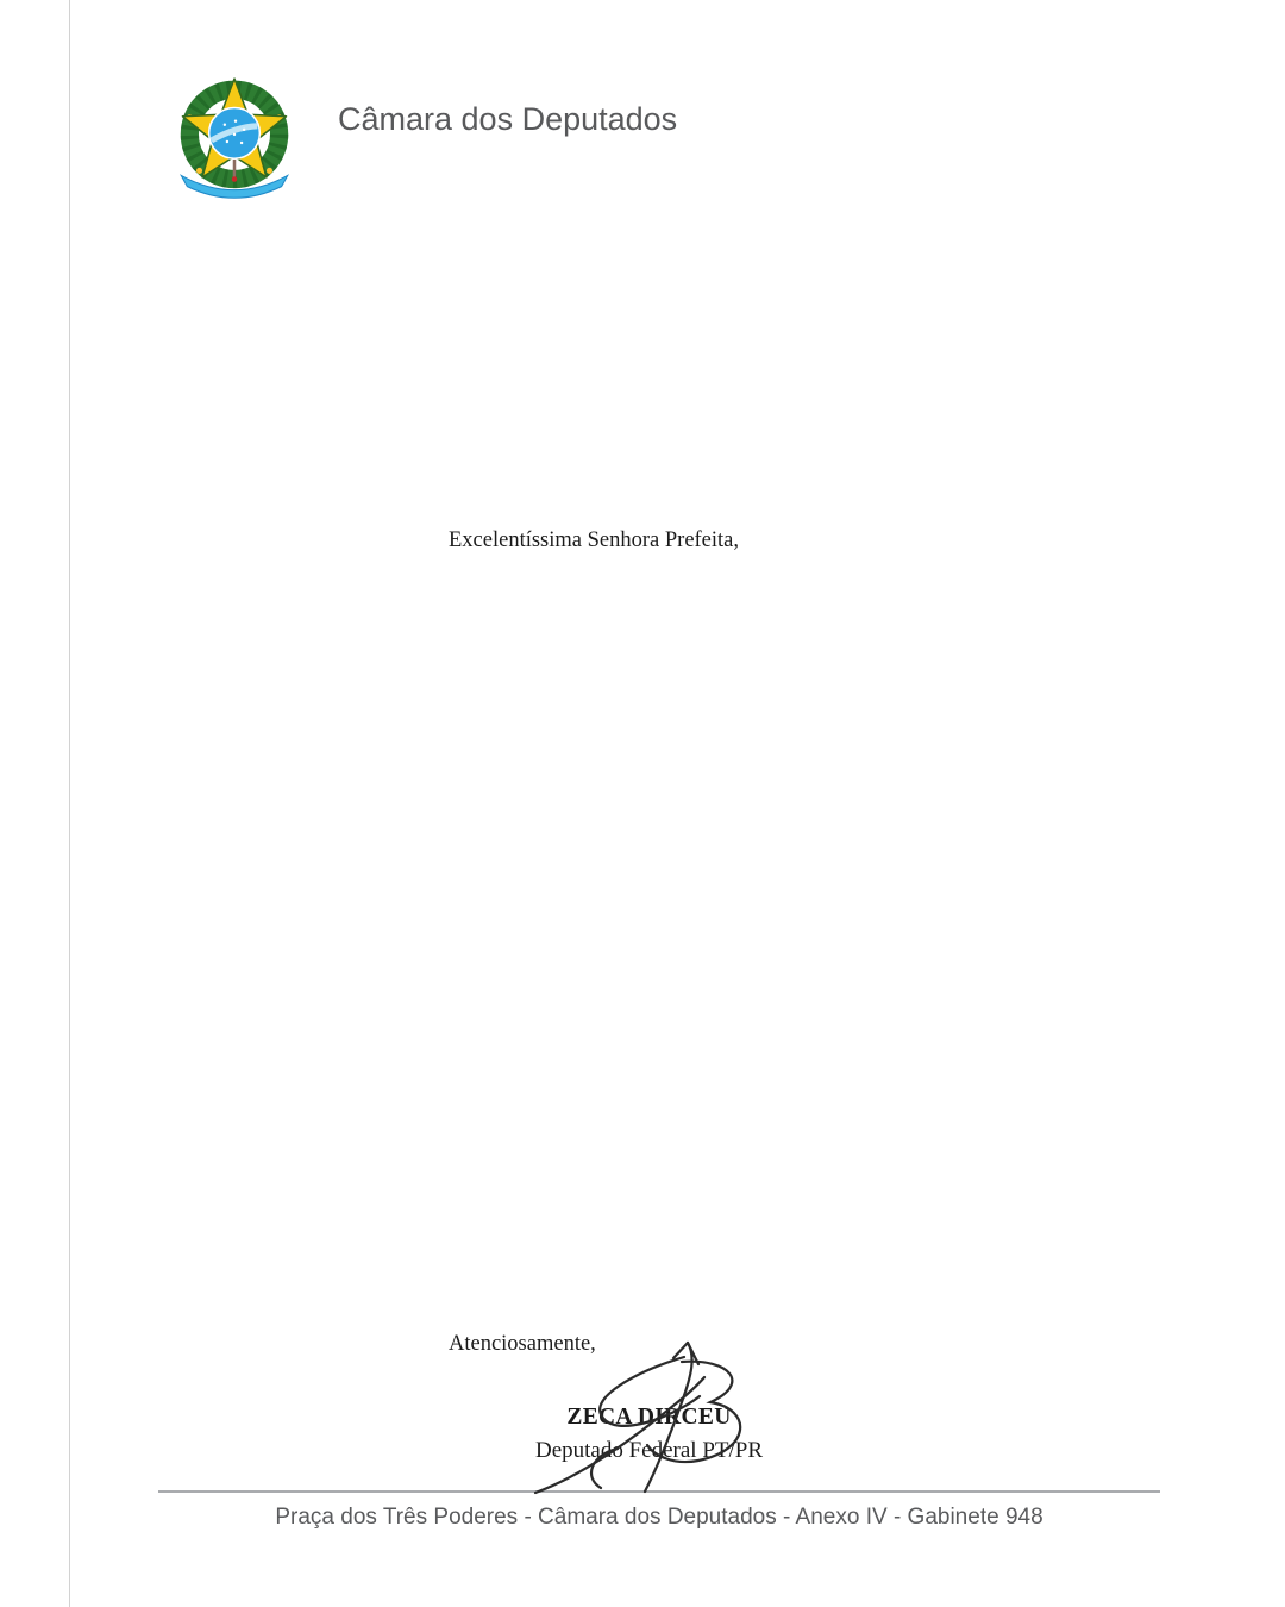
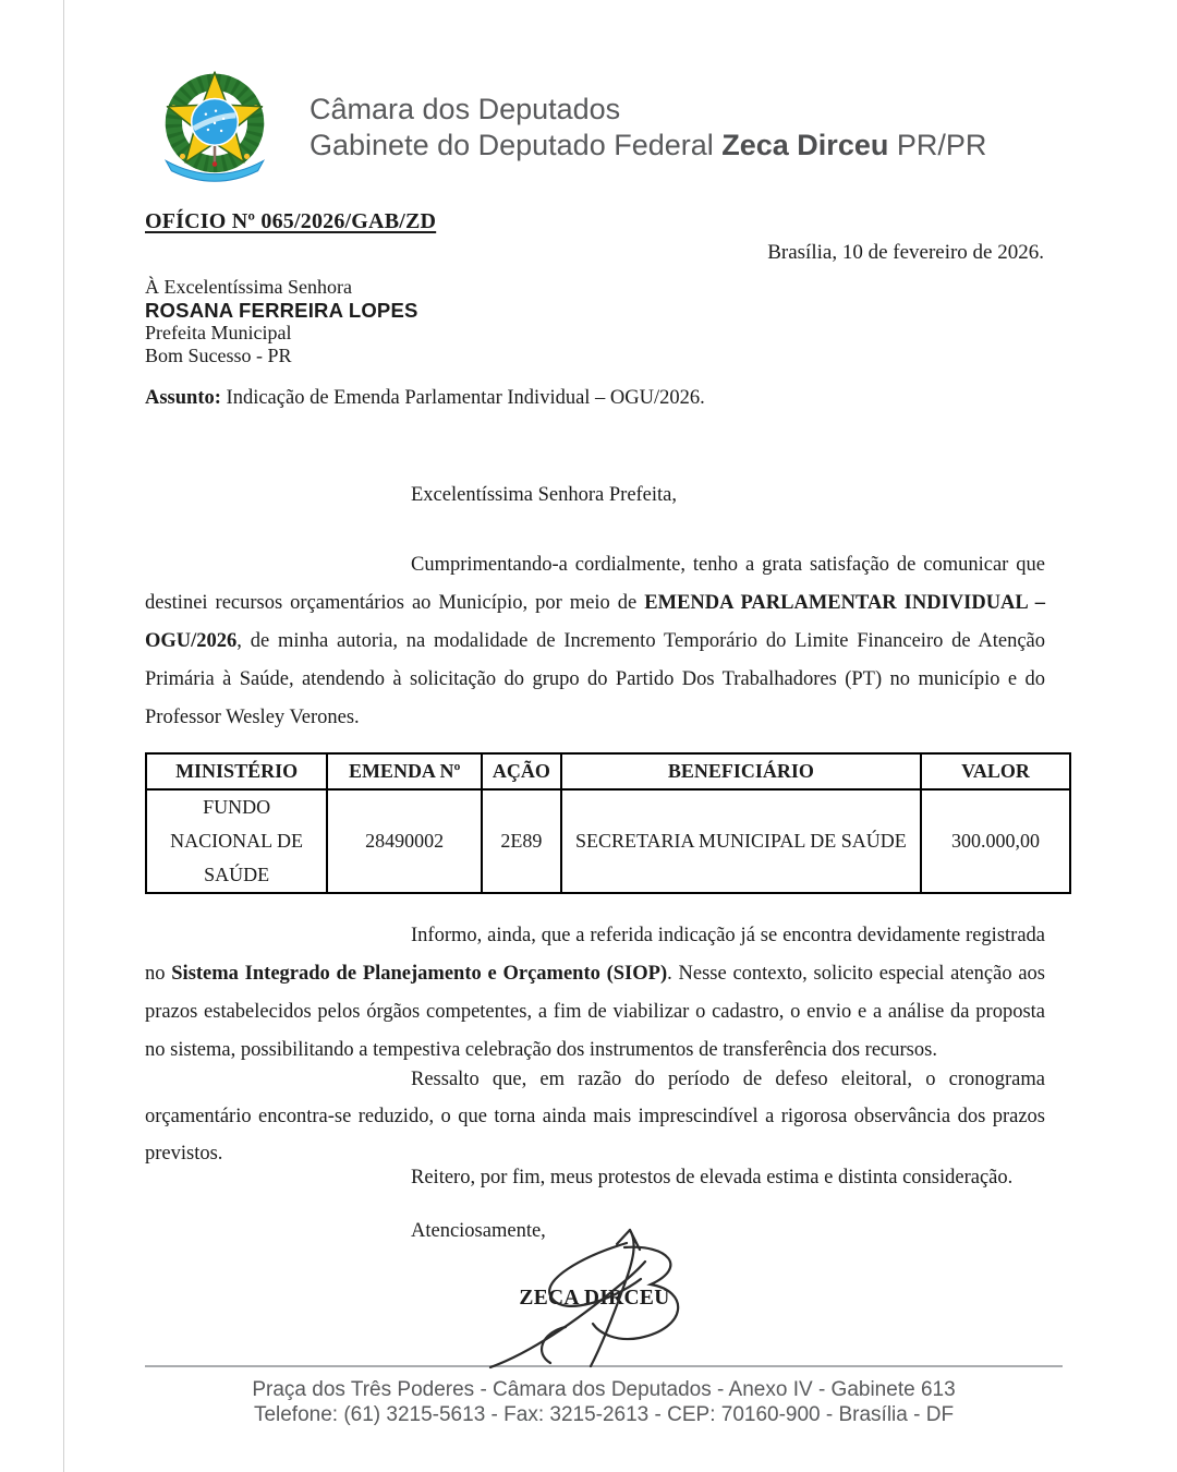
  Câmara dos Deputados
+ Gabinete do Deputado Federal Zeca Dirceu PR/PR
+ OFÍCIO Nº 065/2026/GAB/ZD
+ Brasília, 10 de fevereiro de 2026.
+ À Excelentíssima Senhora
+ ROSANA FERREIRA LOPES
+ Prefeita Municipal
+ Bom Sucesso - PR
+ Assunto: Indicação de Emenda Parlamentar Individual – OGU/2026.
  Excelentíssima Senhora Prefeita,
+ Cumprimentando-a cordialmente, tenho a grata satisfação de comunicar que destinei recursos orçamentários ao Município, por meio de EMENDA PARLAMENTAR INDIVIDUAL – OGU/2026, de minha autoria, na modalidade de Incremento Temporário do Limite Financeiro de Atenção Primária à Saúde, atendendo à solicitação do grupo do Partido Dos Trabalhadores (PT) no município e do Professor Wesley Verones.
+ MINISTÉRIO	EMENDA Nº	AÇÃO	BENEFICIÁRIO	VALOR
+ FUNDO NACIONAL DE SAÚDE	28490002	2E89	SECRETARIA MUNICIPAL DE SAÚDE	300.000,00
+ Informo, ainda, que a referida indicação já se encontra devidamente registrada no Sistema Integrado de Planejamento e Orçamento (SIOP). Nesse contexto, solicito especial atenção aos prazos estabelecidos pelos órgãos competentes, a fim de viabilizar o cadastro, o envio e a análise da proposta no sistema, possibilitando a tempestiva celebração dos instrumentos de transferência dos recursos.
+ Ressalto que, em razão do período de defeso eleitoral, o cronograma orçamentário encontra-se reduzido, o que torna ainda mais imprescindível a rigorosa observância dos prazos previstos.
+ Reitero, por fim, meus protestos de elevada estima e distinta consideração.
  Atenciosamente,
  ZECA DRCEU
- Deputado Federal PT/PR
- Praça dos Três Poderes - Câmara dos Deputados - Anexo IV - Gabinete 948
+ Praça dos Três Poderes - Câmara dos Deputados - Anexo IV - Gabinete 613
+ Telefone: (61) 3215-5613 - Fax: 3215-2613 - CEP: 70160-900 - Brasília - DF
